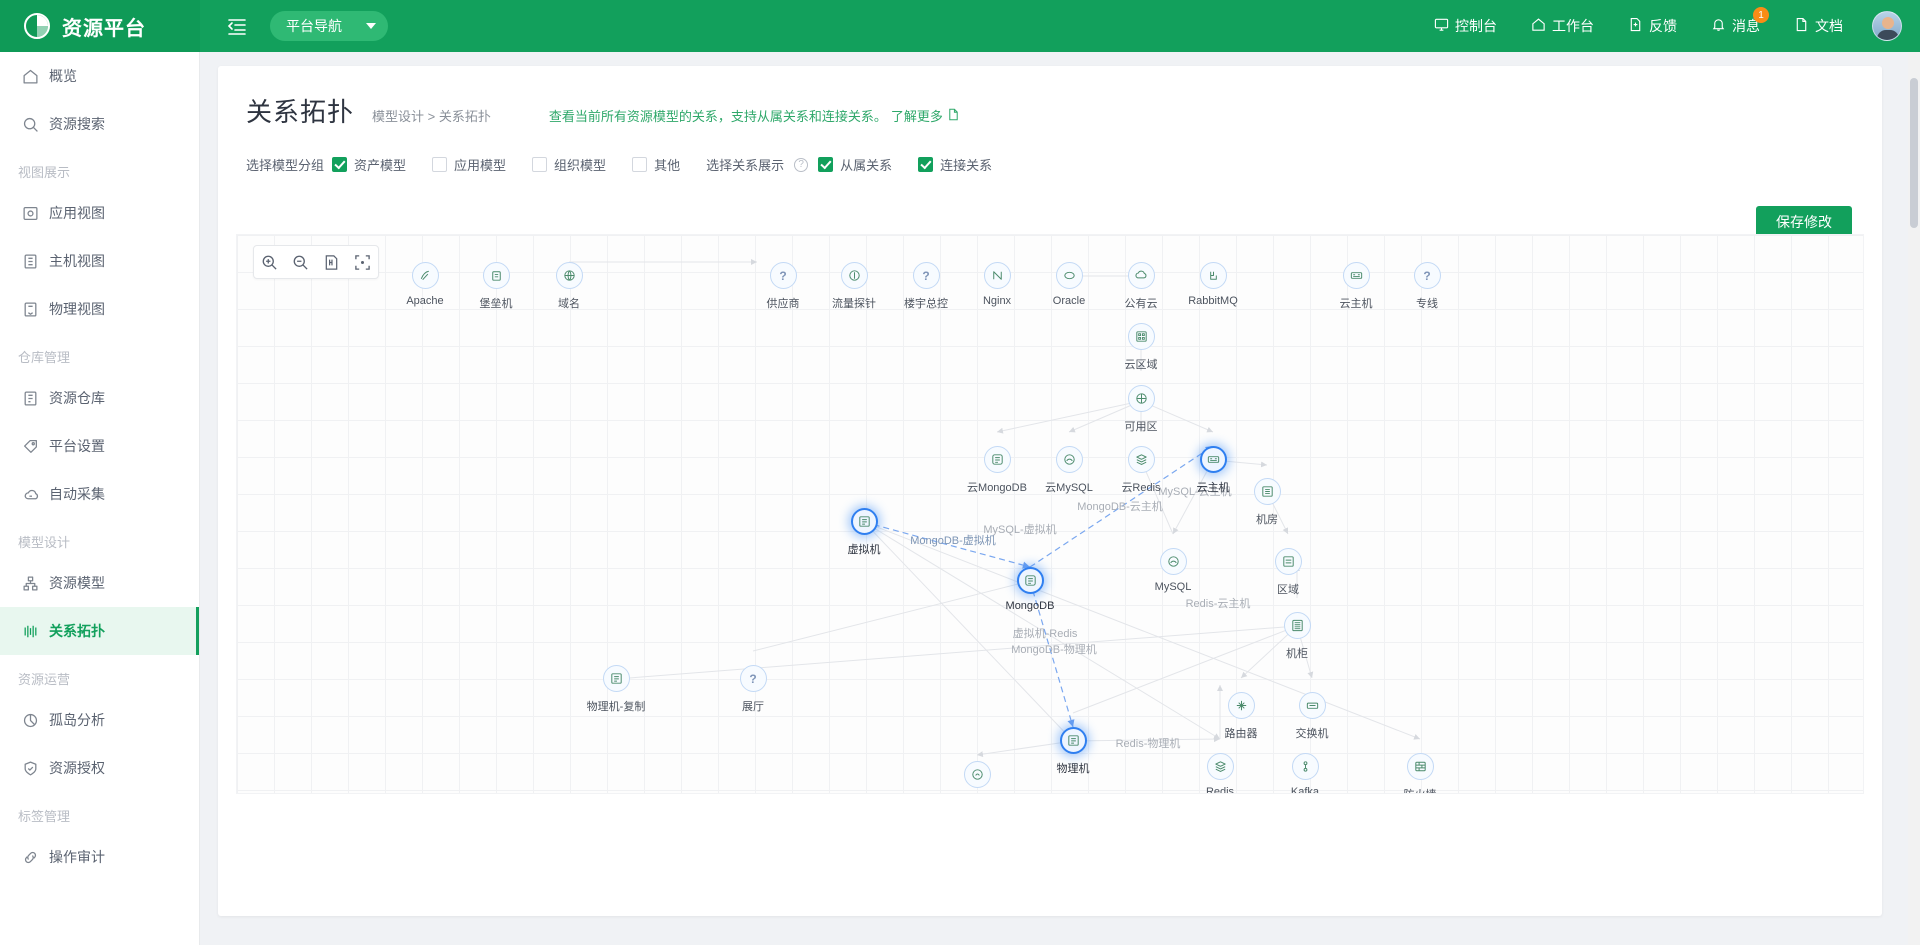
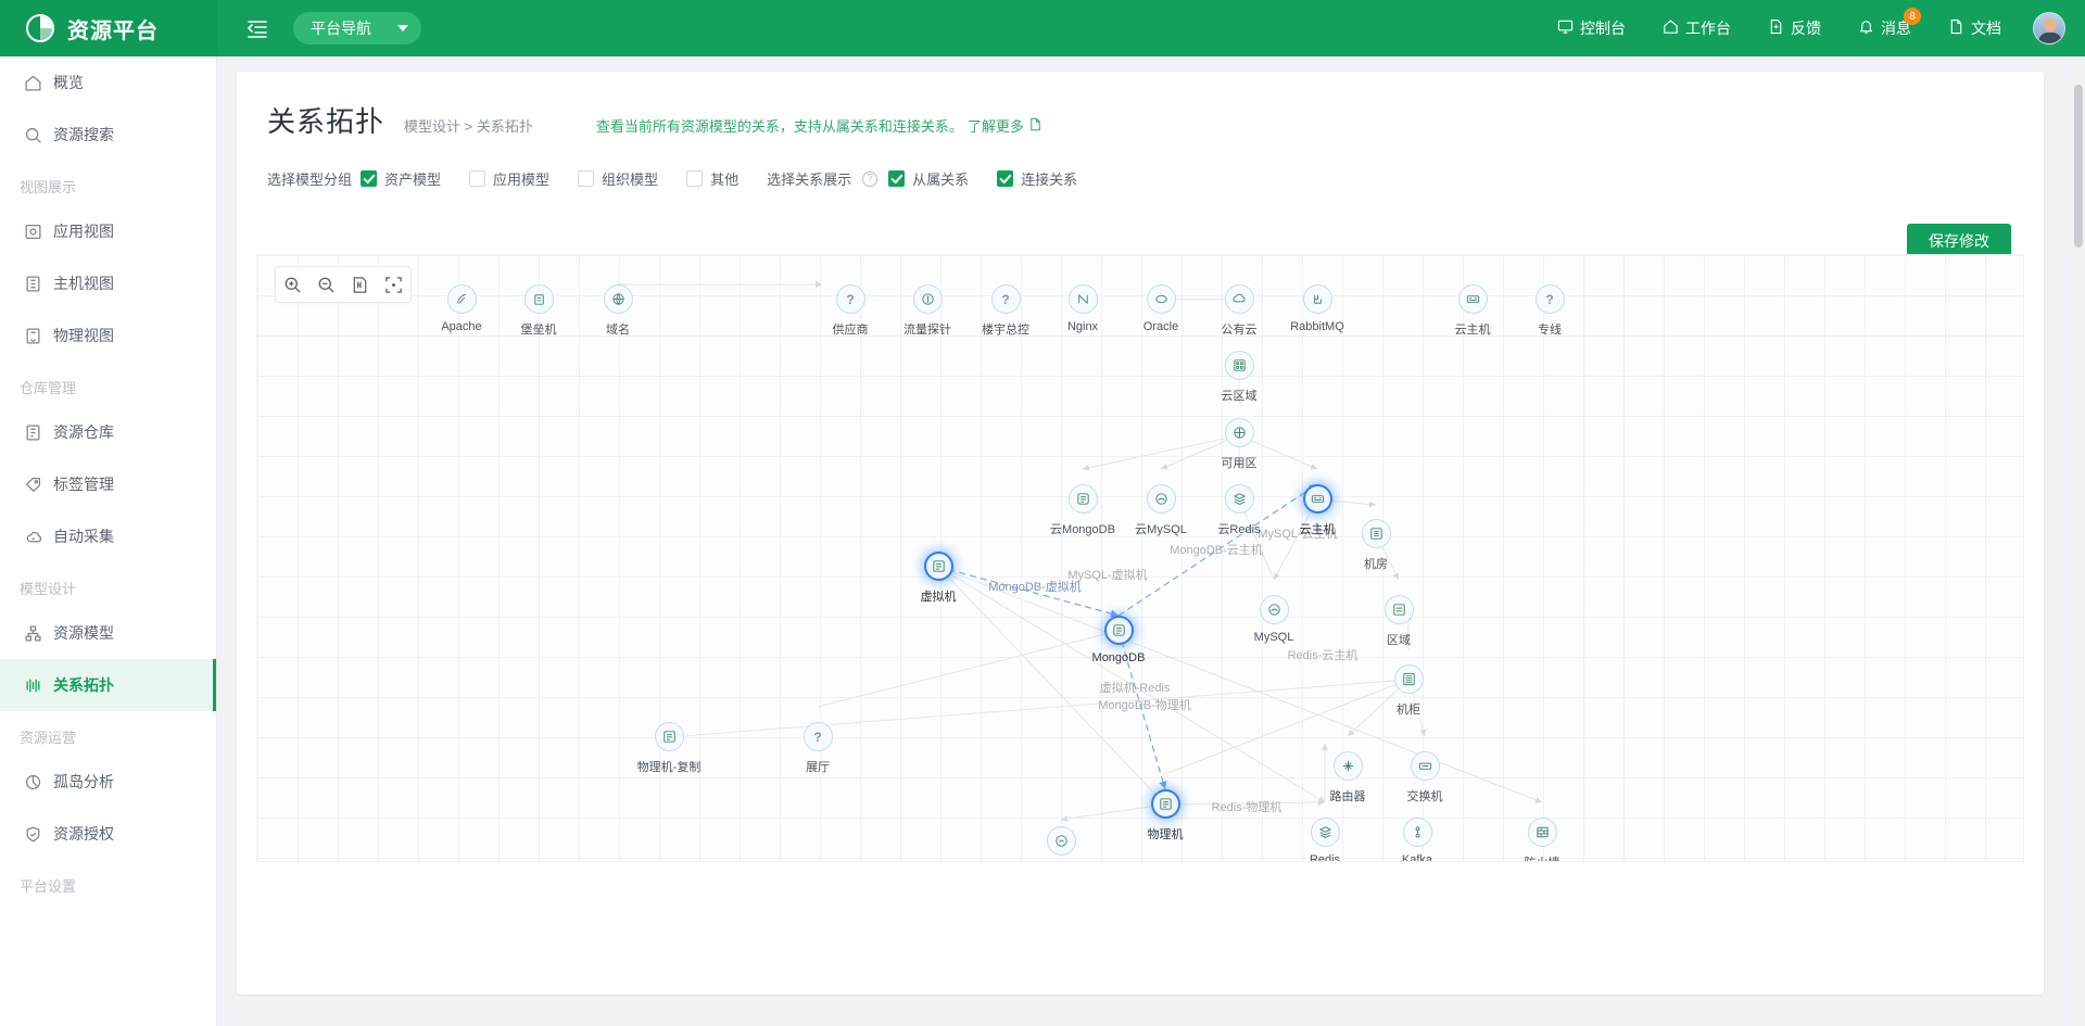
  资源平台
  平台导航
  控制台
  工作台
  反馈
  消息
- 1
+ 8
  文档
  概览
  资源搜索
  视图展示
  应用视图
  主机视图
  物理视图
  仓库管理
  资源仓库
- 平台设置
+ 标签管理
  自动采集
  模型设计
  资源模型
  关系拓扑
  资源运营
  孤岛分析
  资源授权
- 标签管理
+ 平台设置
- 操作审计
  关系拓扑
  模型设计 > 关系拓扑
  查看当前所有资源模型的关系，支持从属关系和连接关系。
  了解更多
  选择模型分组
  资产模型
  应用模型
  组织模型
  其他
  选择关系展示
  ?
  从属关系
  连接关系
  保存修改
  Apache
  堡垒机
  域名
  ?
  供应商
  流量探针
  ?
  楼宇总控
  Nginx
  Oracle
  公有云
  RabbitMQ
  云主机
  ?
  专线
  云区域
  可用区
  云MongoDB
  云MySQL
  云Redis
  云主机
  机房
  虚拟机
  MySQL
  区域
  MongoDB
  机柜
  物理机-复制
  ?
  展厅
  路由器
  交换机
  物理机
  Redis
  Kafka
  MongoDB-云主机
  MySQL-云主机
  MySQL-虚拟机
  MongoDB-虚拟机
  Redis-云主机
  虚拟机-Redis
  MongoDB-物理机
  Redis-物理机
